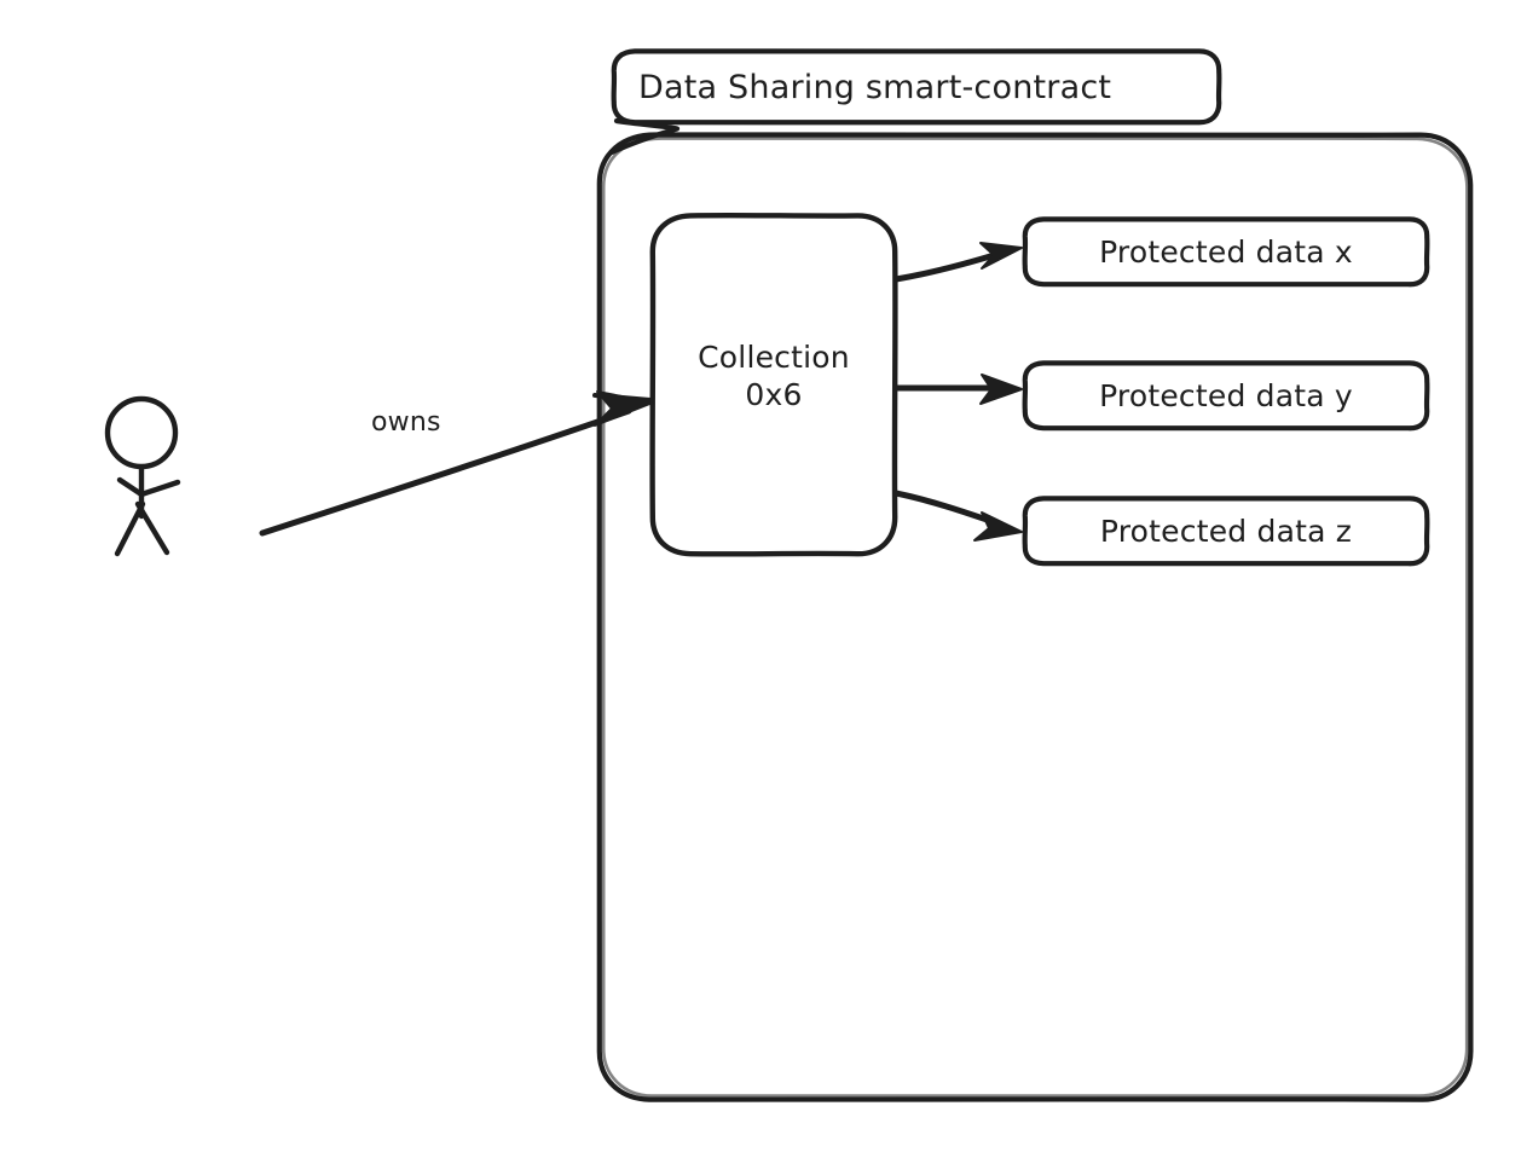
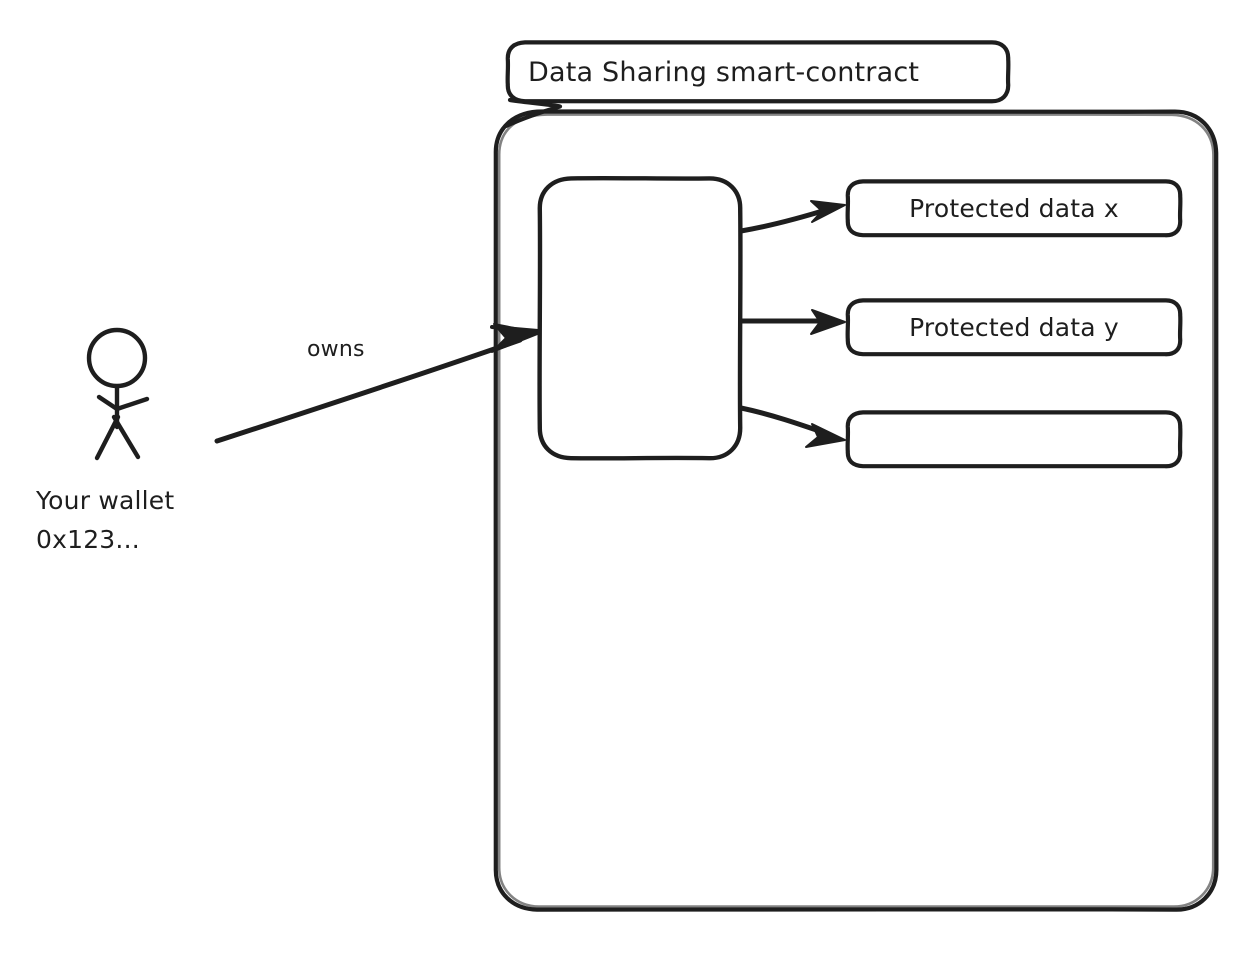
  Data Sharing smart-contract
- Collection
- 0x6
  Protected data x
  Protected data y
- Protected data z
  owns
+ Your wallet
+ 0x123...
